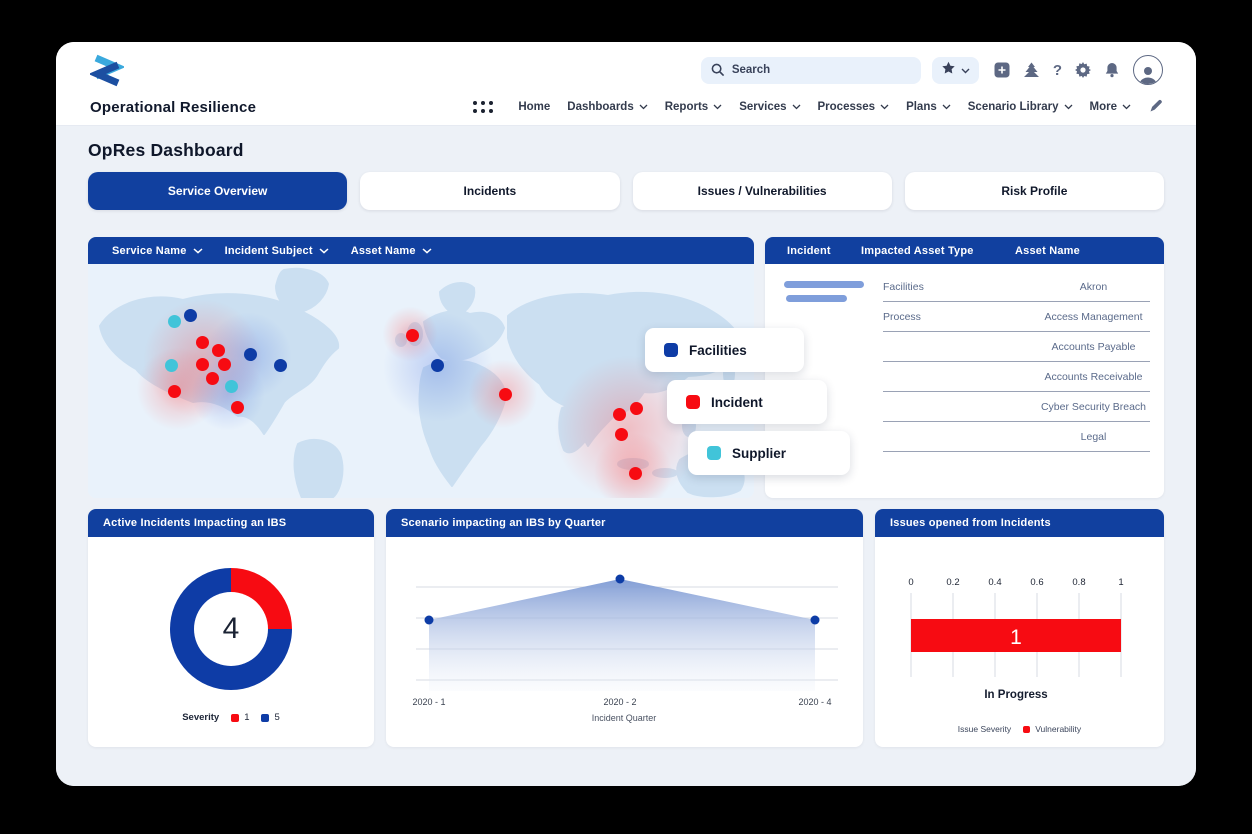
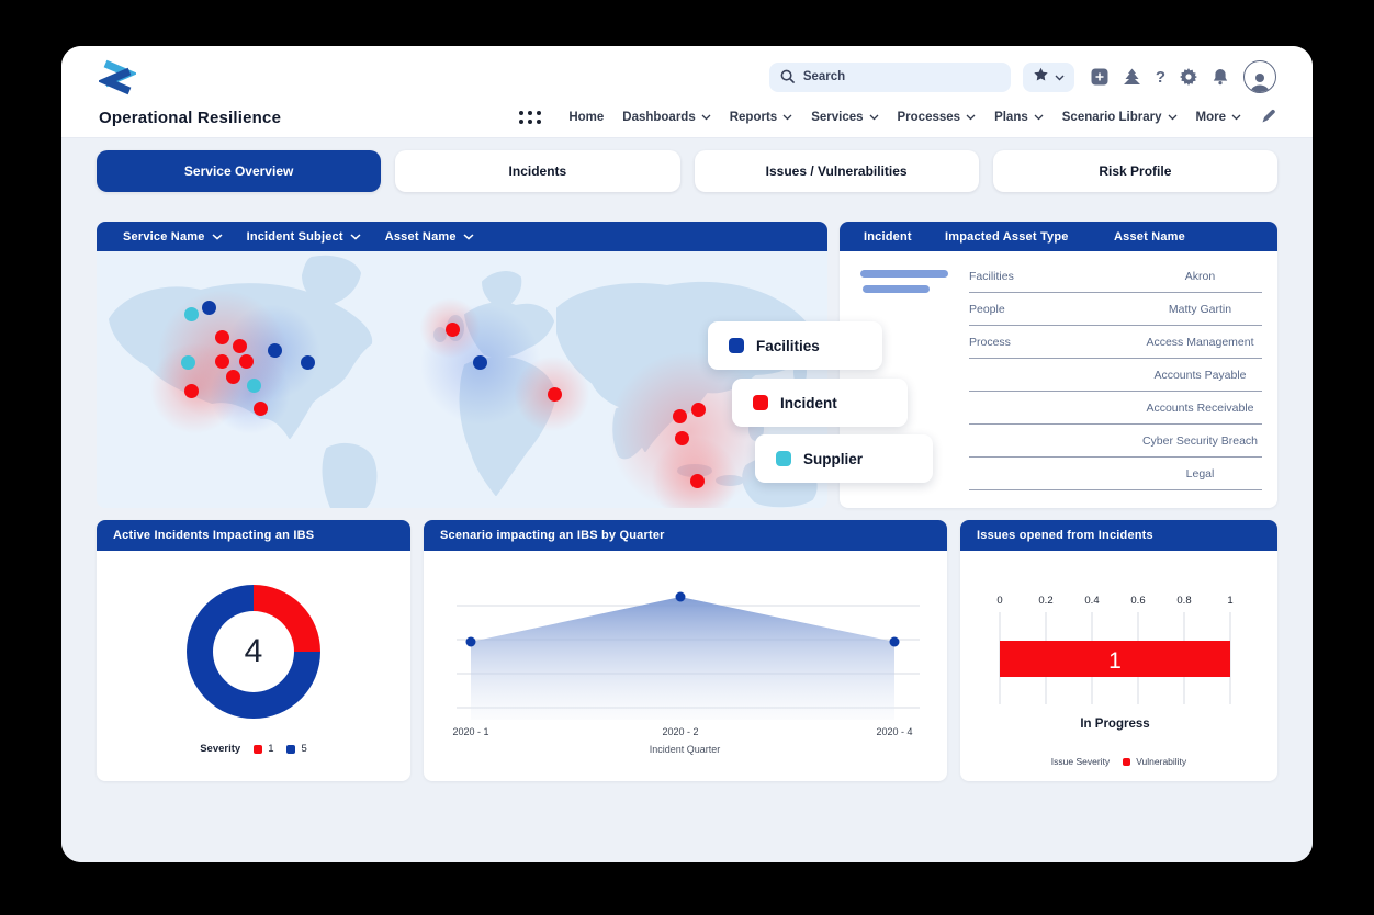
  Operational Resilience
  Search
  ?
  Home
  Dashboards
  Reports
  Services
  Processes
  Plans
  Scenario Library
  More
- OpRes Dashboard
  Service Overview
  Incidents
  Issues / Vulnerabilities
  Risk Profile
  Service Name
  Incident Subject
  Asset Name
  Facilities
  Incident
  Supplier
  Incident
  Impacted Asset Type
  Asset Name
  Facilities
  Akron
+ People
+ Matty Gartin
  Process
  Access Management
  Accounts Payable
  Accounts Receivable
  Cyber Security Breach
  Legal
  Active Incidents Impacting an IBS
  4
  Severity
  1
  5
  Scenario impacting an IBS by Quarter
  2020 - 1
  2020 - 2
  2020 - 4
  Incident Quarter
  Issues opened from Incidents
  0
  0.2
  0.4
  0.6
  0.8
  1
  1
  In Progress
  Issue Severity
  Vulnerability
